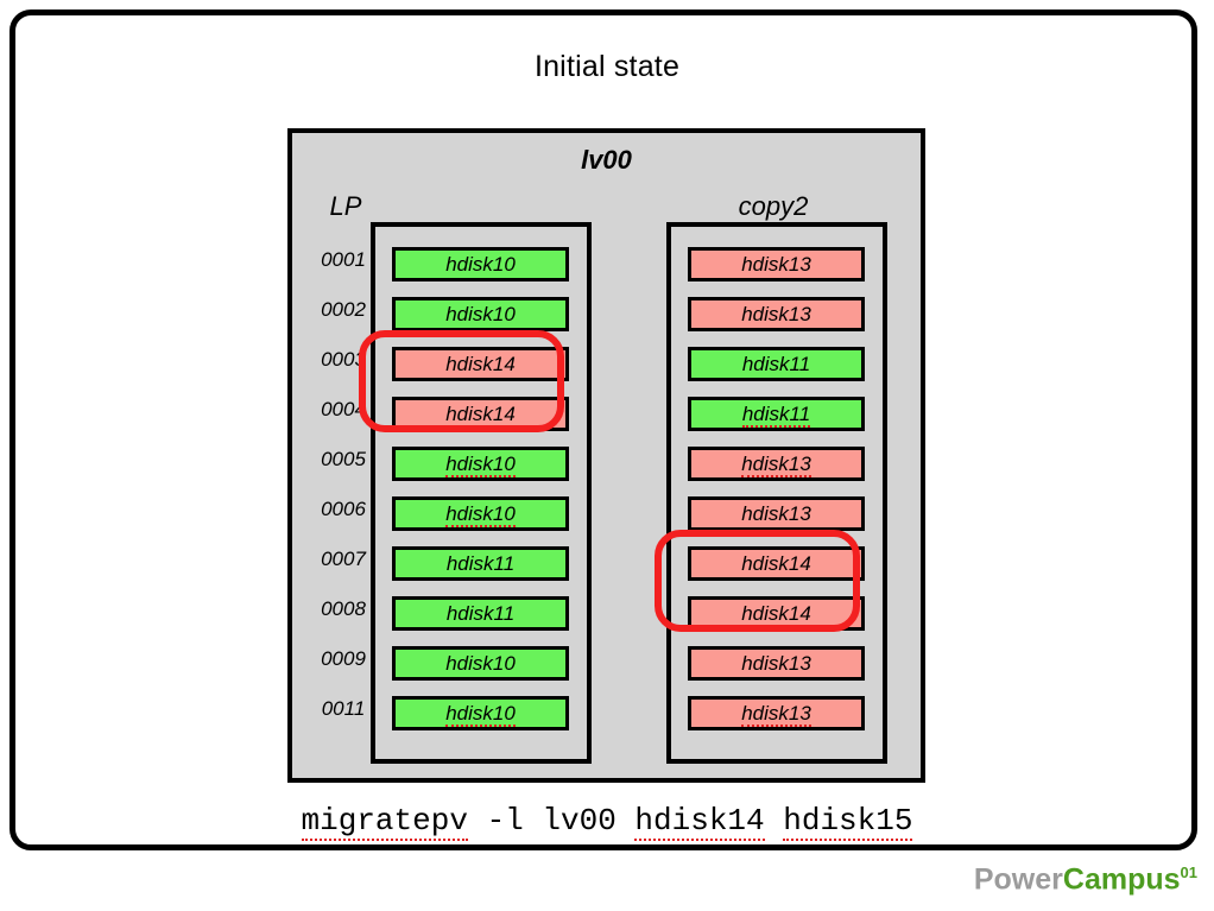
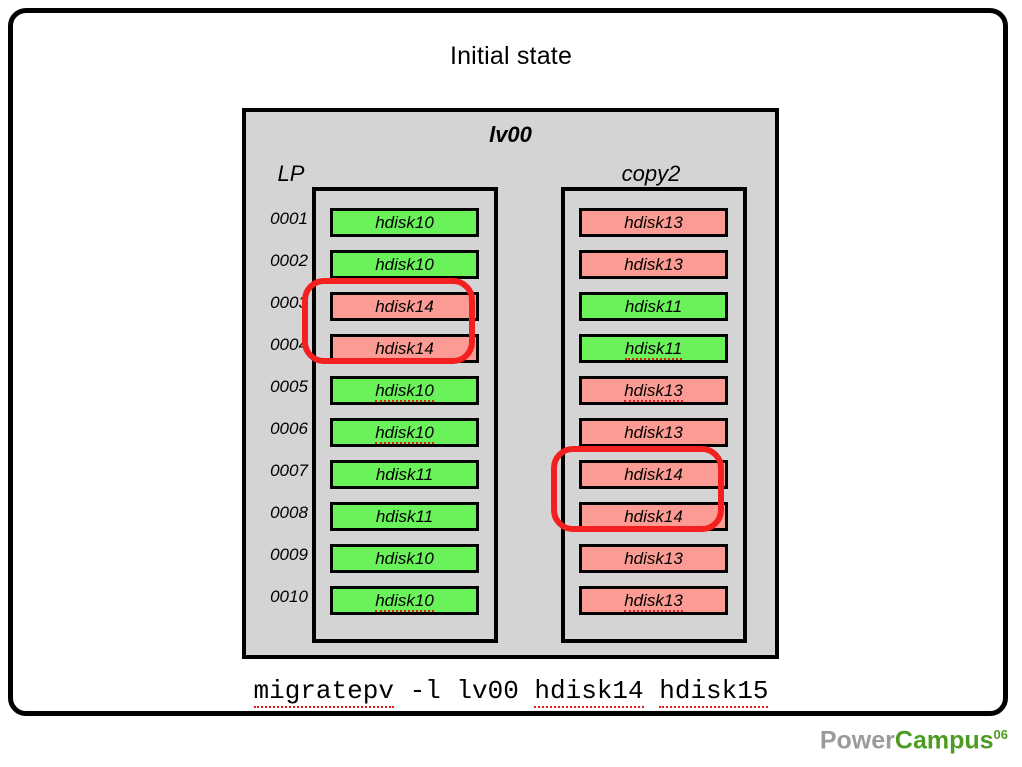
  Initial state
  lv00
  LP
  copy2
  0001
  0002
  0003
  0004
  0005
  0006
  0007
  0008
  0009
- 0011
+ 0010
  hdisk10
  hdisk10
  hdisk14
  hdisk14
  hdisk10
  hdisk10
  hdisk11
  hdisk11
  hdisk10
  hdisk10
  hdisk13
  hdisk13
  hdisk11
  hdisk11
  hdisk13
  hdisk13
  hdisk14
  hdisk14
  hdisk13
  hdisk13
  migratepv -l lv00 hdisk14 hdisk15
- PowerCampus01
+ PowerCampus06
